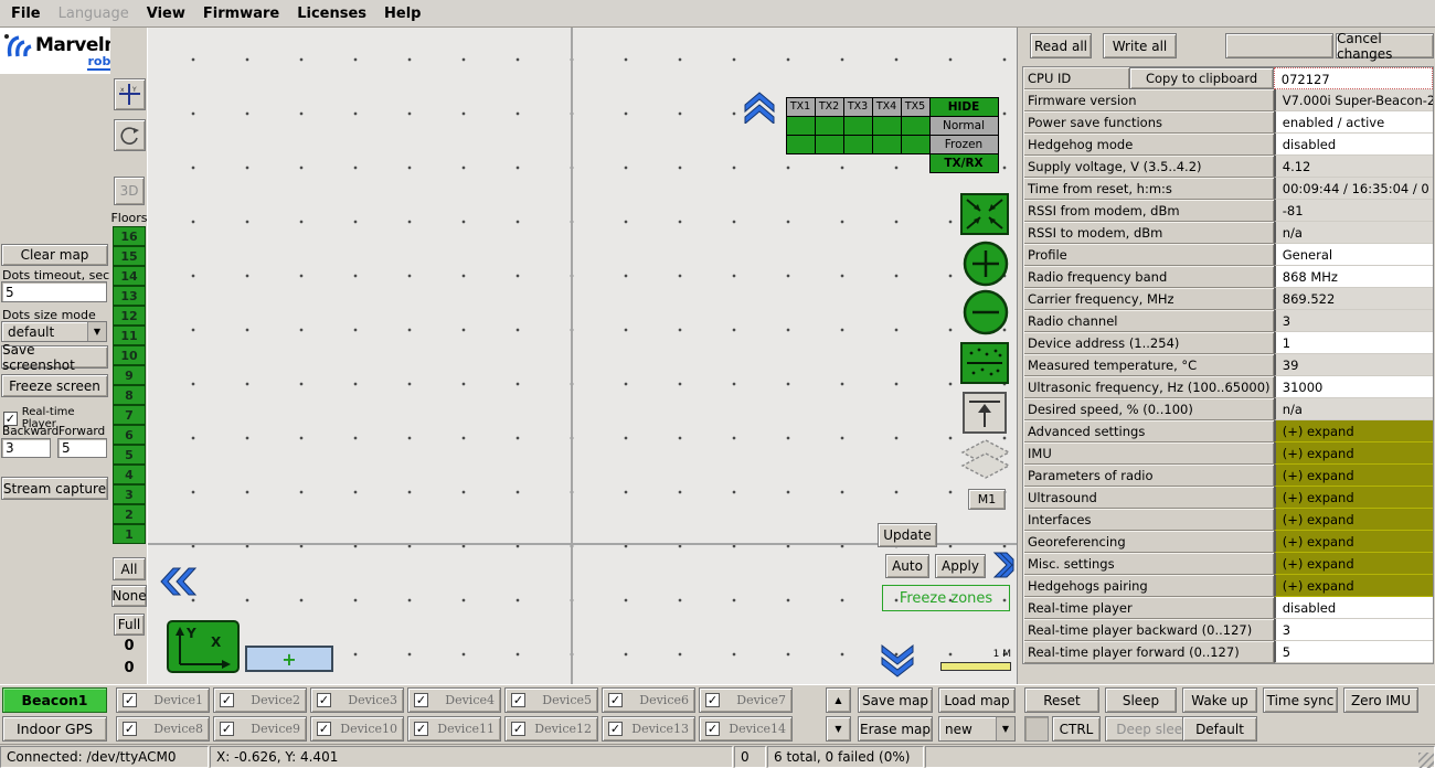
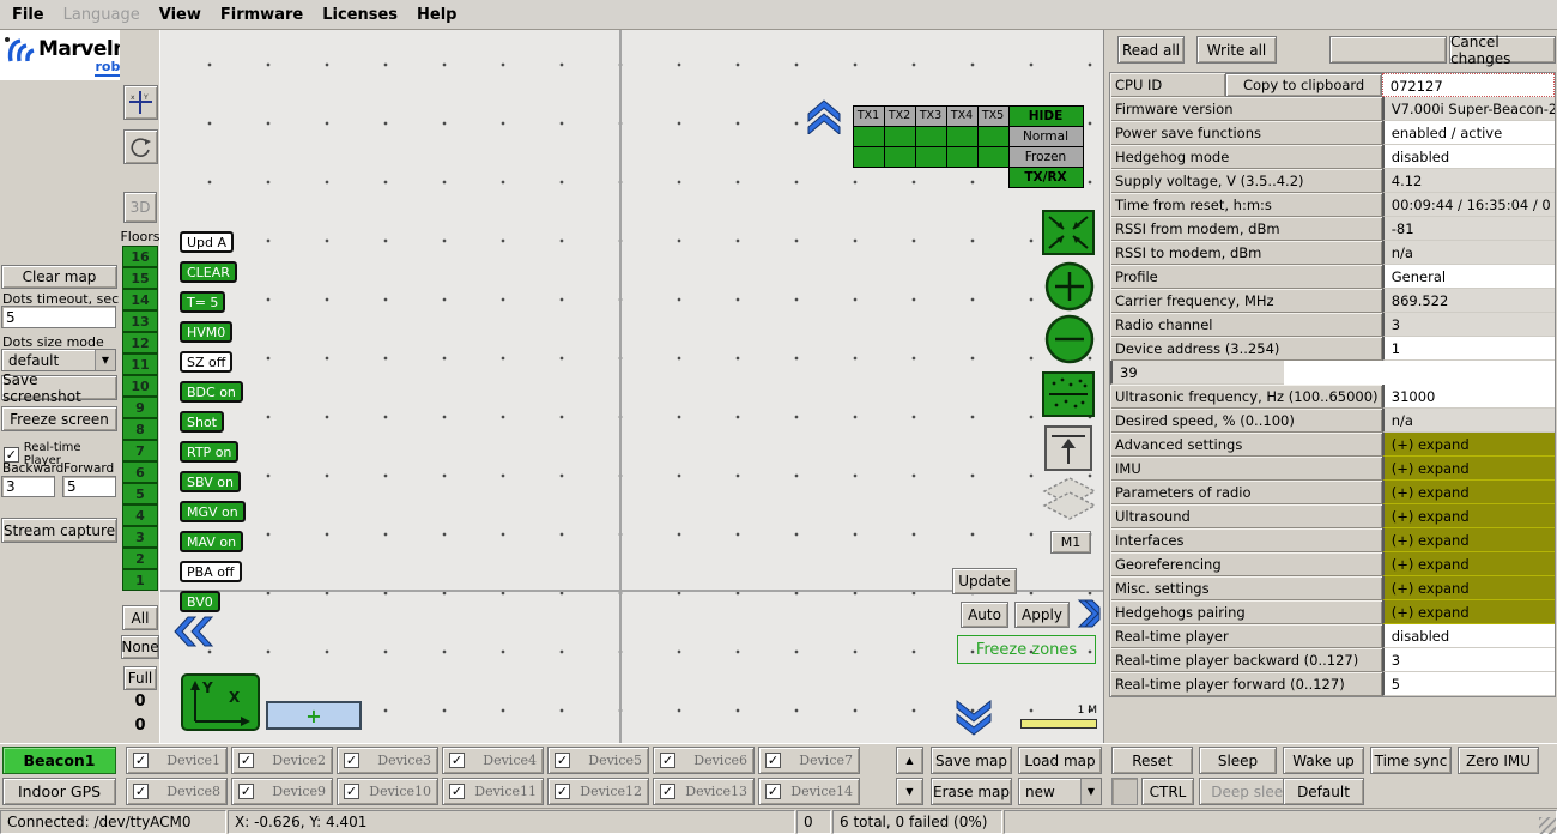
  File
  Language
  View
  Firmware
  Licenses
  Help
  Clear map
  Dots timeout, sec
  5
  Dots size mode
  default
  ▼
  Save screenshot
  Freeze screen
  ✓
  Real-time Player
  Backward
  Forward
  3
  5
  Stream capture
  3D
  Floors
  16
  15
  14
  13
  12
  11
  10
  9
  8
  7
  6
  5
  4
  3
  2
  1
  All
  None
  Full
  0
  0
  TX1
  TX2
  TX3
  TX4
  TX5
  HIDE
  Normal
  Frozen
  TX/RX
+ Upd A
+ CLEAR
+ T= 5
+ HVM0
+ SZ off
+ BDC on
+ Shot
+ RTP on
+ SBV on
+ MGV on
+ MAV on
+ PBA off
+ BV0
  M1
  Update
  Auto
  Apply
  Freeze zones
  Y
  X
  +
  1 M
  Read all
  Write all
  Cancel changes
  CPU ID
  Copy to clipboard
  072127
  Firmware version
  V7.000i Super-Beacon-2
  Power save functions
  enabled / active
  Hedgehog mode
  disabled
  Supply voltage, V (3.5..4.2)
  4.12
  Time from reset, h:m:s
  00:09:44 / 16:35:04 / 0
  RSSI from modem, dBm
  -81
  RSSI to modem, dBm
  n/a
  Profile
  General
- Radio frequency band
- 868 MHz
  Carrier frequency, MHz
  869.522
  Radio channel
  3
- Device address (1..254)
+ Device address (3..254)
  1
- Measured temperature, °C
  39
  Ultrasonic frequency, Hz (100..65000)
  31000
  Desired speed, % (0..100)
  n/a
  Advanced settings
  (+) expand
  IMU
  (+) expand
  Parameters of radio
  (+) expand
  Ultrasound
  (+) expand
  Interfaces
  (+) expand
  Georeferencing
  (+) expand
  Misc. settings
  (+) expand
  Hedgehogs pairing
  (+) expand
  Real-time player
  disabled
  Real-time player backward (0..127)
  3
  Real-time player forward (0..127)
  5
  Beacon1
  Indoor GPS
  ✓
  Device1
  ✓
  Device2
  ✓
  Device3
  ✓
  Device4
  ✓
  Device5
  ✓
  Device6
  ✓
  Device7
  ✓
  Device8
  ✓
  Device9
  ✓
  Device10
  ✓
  Device11
  ✓
  Device12
  ✓
  Device13
  ✓
  Device14
  ▲
  ▼
  Save map
  Load map
  Erase map
  new
  ▼
  Reset
  Sleep
  Wake up
  Time sync
  Zero IMU
  CTRL
  Deep slee
  Default
  Connected: /dev/ttyACM0
  X: -0.626, Y: 4.401
  0
  6 total, 0 failed (0%)
